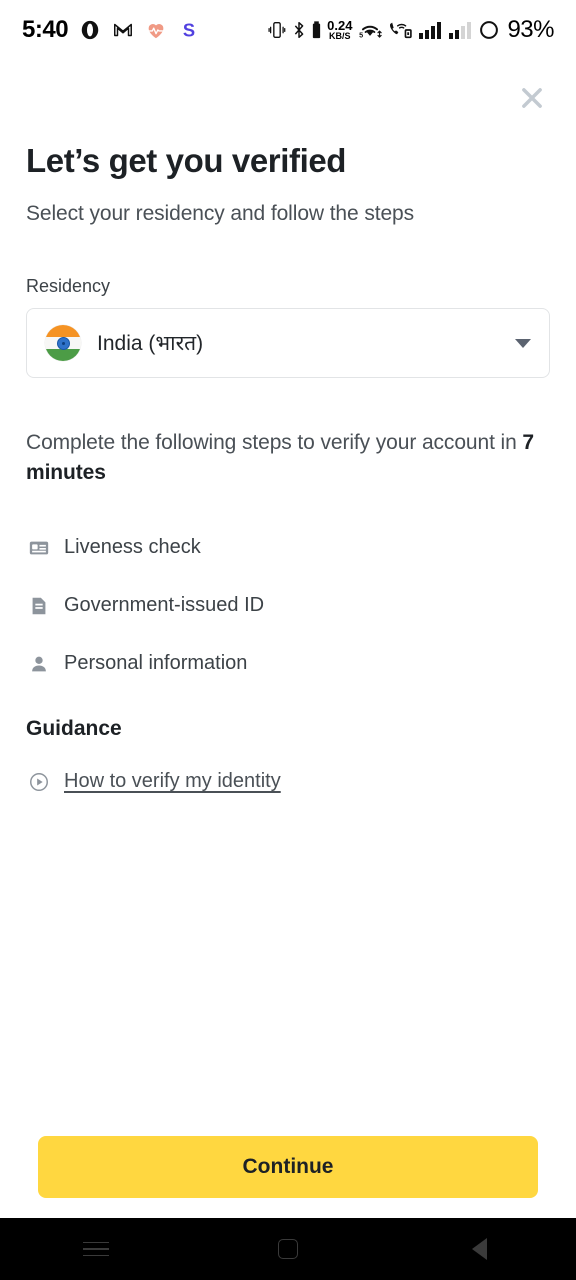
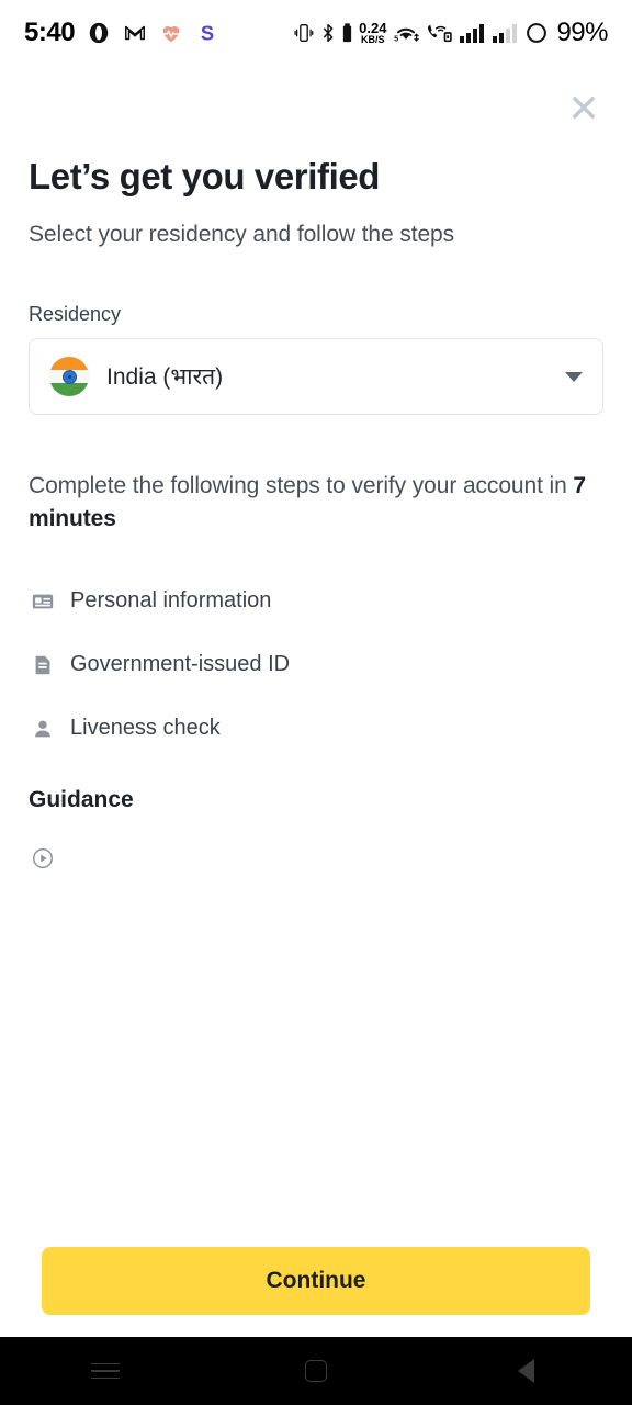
  5:40
  S
  0.24
  KB/S
  5
- 93%
+ 99%
  Let’s get you verified
  Select your residency and follow the steps
  Residency
  India (भारत)
  Complete the following steps to verify your account in 7 minutes
- Liveness check
+ Personal information
  Government-issued ID
- Personal information
+ Liveness check
  Guidance
- How to verify my identity
  Continue
